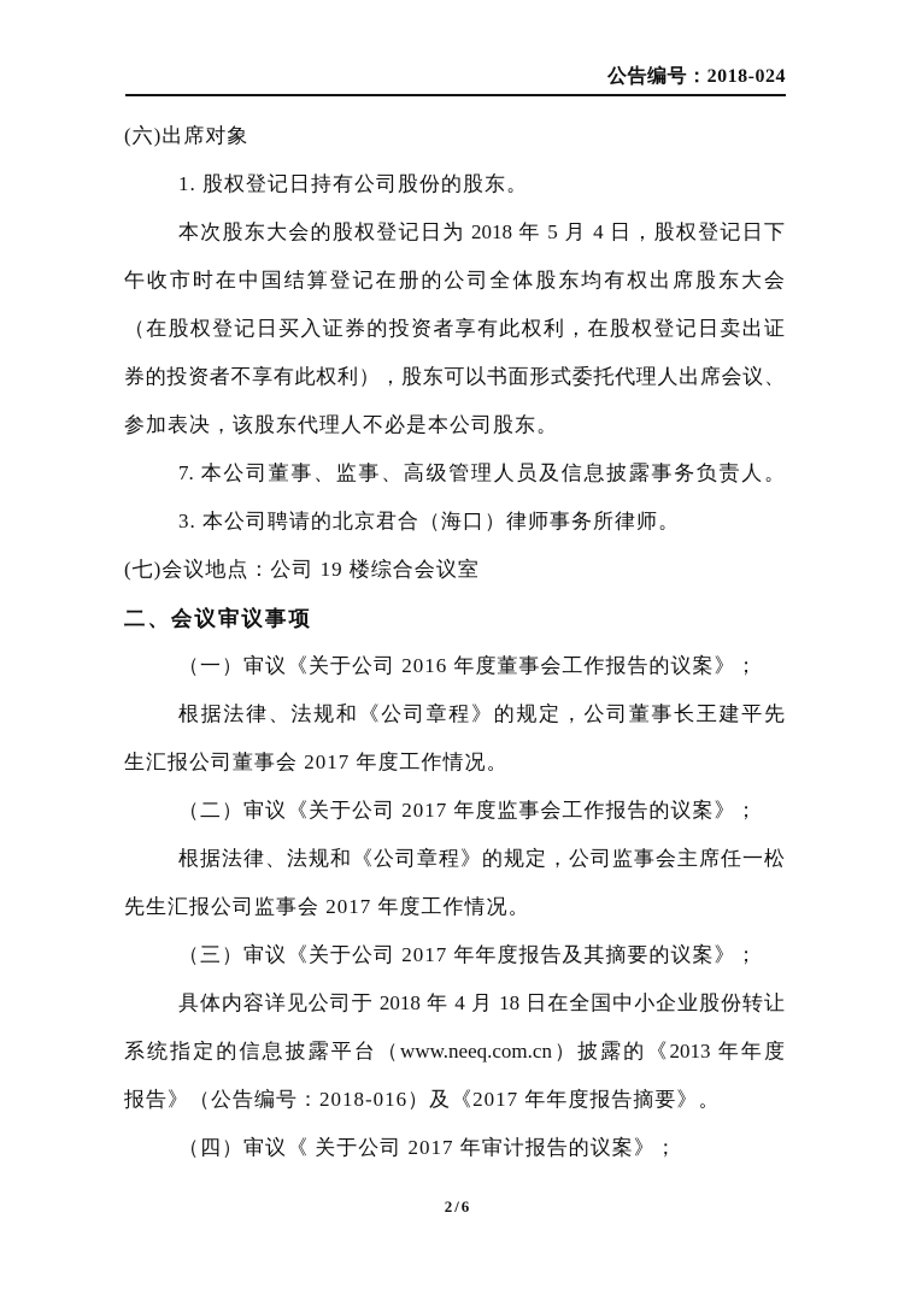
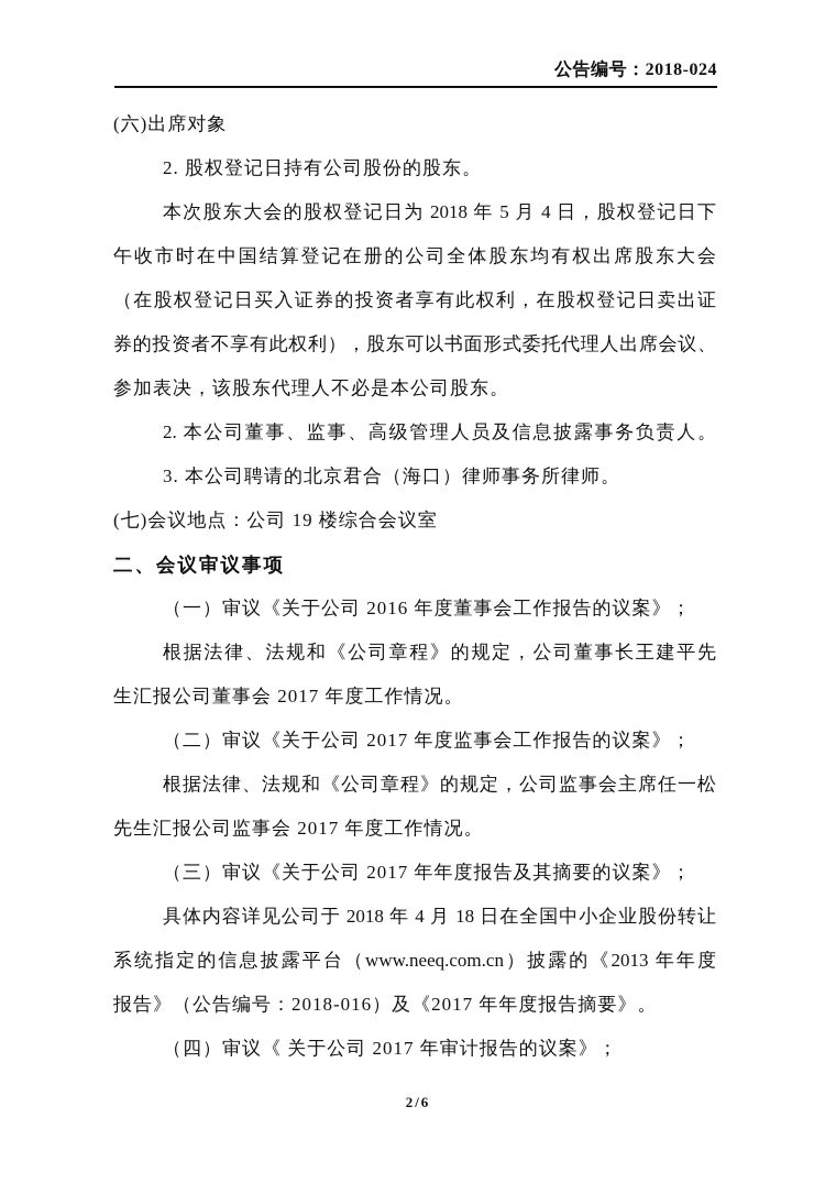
  公告编号：2018-024
  (六)出席对象
- 1. 股权登记日持有公司股份的股东。
+ 2. 股权登记日持有公司股份的股东。
  本次股东大会的股权登记日为 2018 年 5 月 4 日，股权登记日下
  午收市时在中国结算登记在册的公司全体股东均有权出席股东大会
  （在股权登记日买入证券的投资者享有此权利，在股权登记日卖出证
  券的投资者不享有此权利），股东可以书面形式委托代理人出席会议、
  参加表决，该股东代理人不必是本公司股东。
- 7. 本公司董事、监事、高级管理人员及信息披露事务负责人。
+ 2. 本公司董事、监事、高级管理人员及信息披露事务负责人。
  3. 本公司聘请的北京君合（海口）律师事务所律师。
  (七)会议地点：公司 19 楼综合会议室
  二、会议审议事项
  （一）审议《关于公司 2016 年度董事会工作报告的议案》；
  根据法律、法规和《公司章程》的规定，公司董事长王建平先
  生汇报公司董事会 2017 年度工作情况。
  （二）审议《关于公司 2017 年度监事会工作报告的议案》；
  根据法律、法规和《公司章程》的规定，公司监事会主席任一松
  先生汇报公司监事会 2017 年度工作情况。
  （三）审议《关于公司 2017 年年度报告及其摘要的议案》；
  具体内容详见公司于 2018 年 4 月 18 日在全国中小企业股份转让
  系统指定的信息披露平台（www.neeq.com.cn）披露的《2013 年年度
  报告》（公告编号：2018-016）及《2017 年年度报告摘要》。
  （四）审议《 关于公司 2017 年审计报告的议案》；
  2/6
